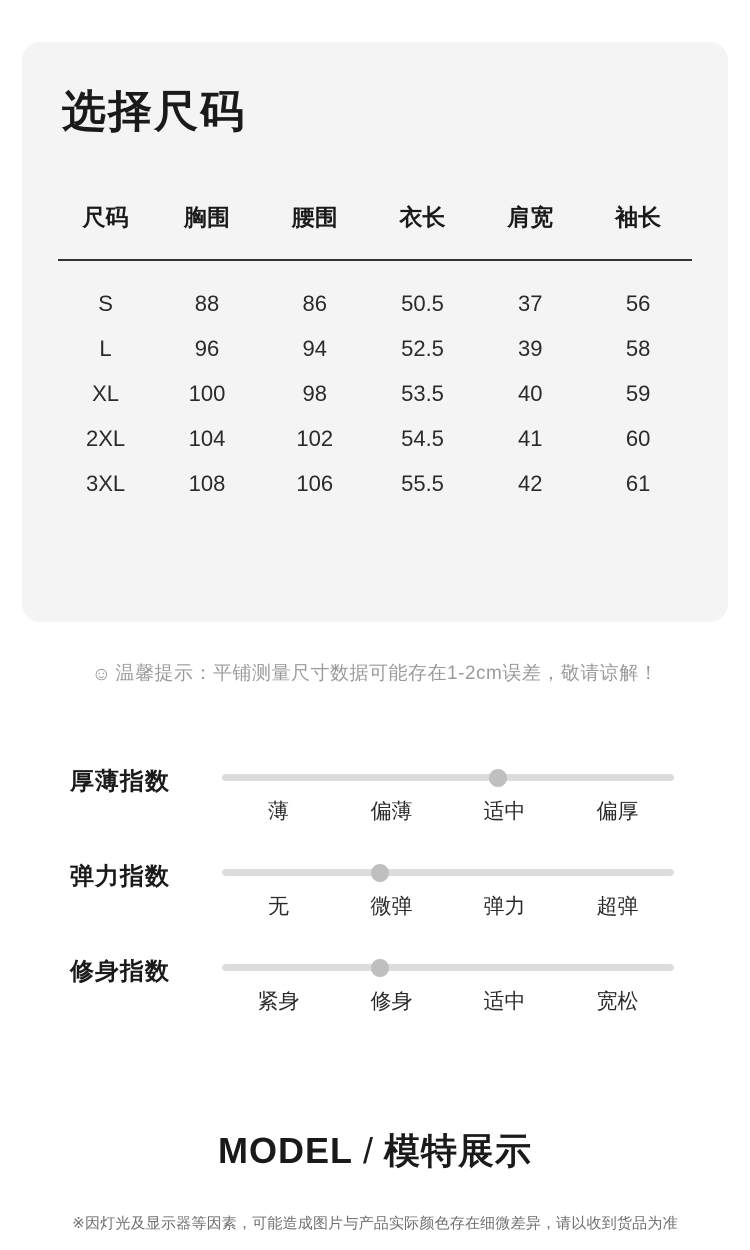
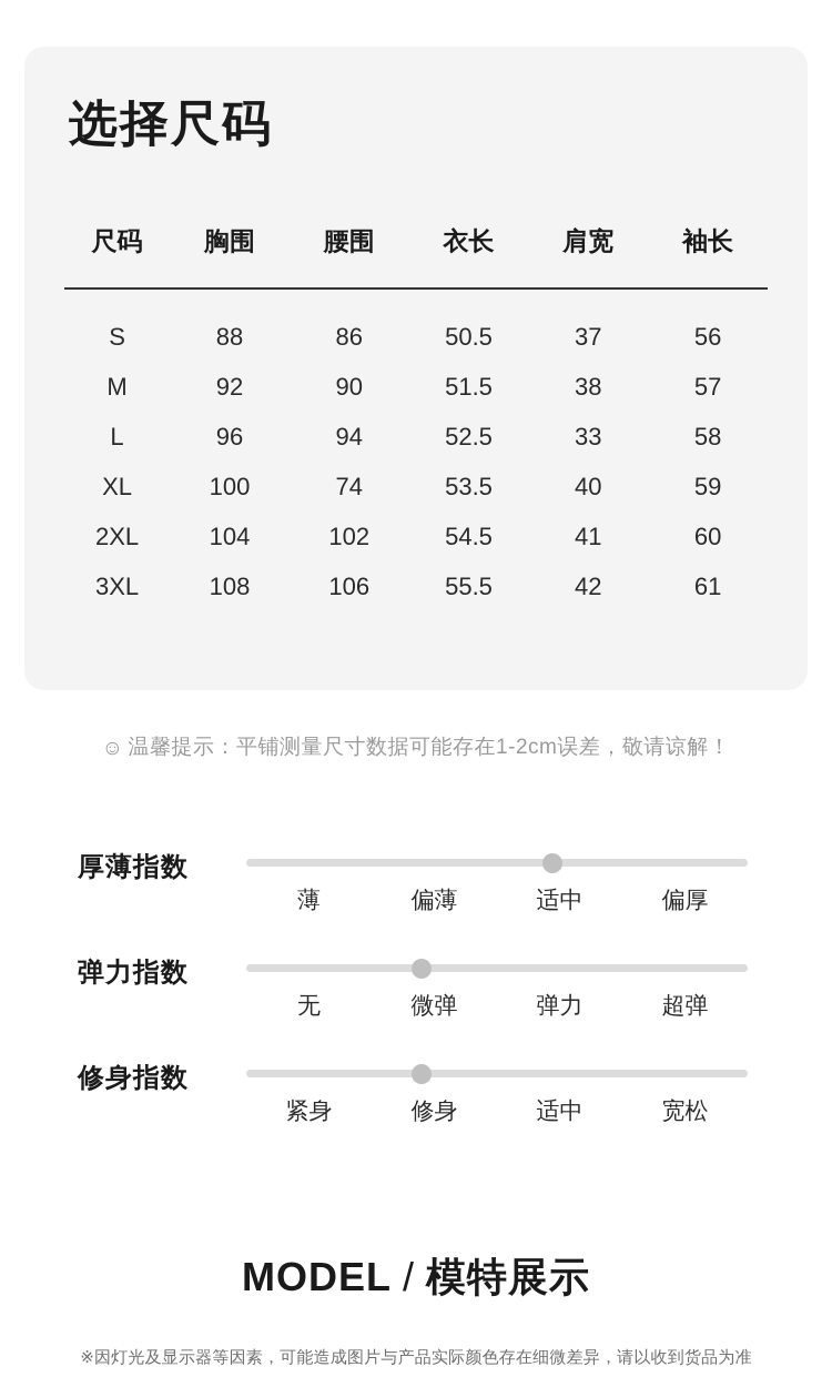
  选择尺码
  尺码	胸围	腰围	衣长	肩宽	袖长
  S	88	86	50.5	37	56
+ M	92	90	51.5	38	57
- L	96	94	52.5	39	58
+ L	96	94	52.5	33	58
- XL	100	98	53.5	40	59
+ XL	100	74	53.5	40	59
  2XL	104	102	54.5	41	60
  3XL	108	106	55.5	42	61
  ☺ 温馨提示：平铺测量尺寸数据可能存在1-2cm误差，敬请谅解！
  厚薄指数
  薄
  偏薄
  适中
  偏厚
  弹力指数
  无
  微弹
  弹力
  超弹
  修身指数
  紧身
  修身
  适中
  宽松
  MODEL / 模特展示
  ※因灯光及显示器等因素，可能造成图片与产品实际颜色存在细微差异，请以收到货品为准
